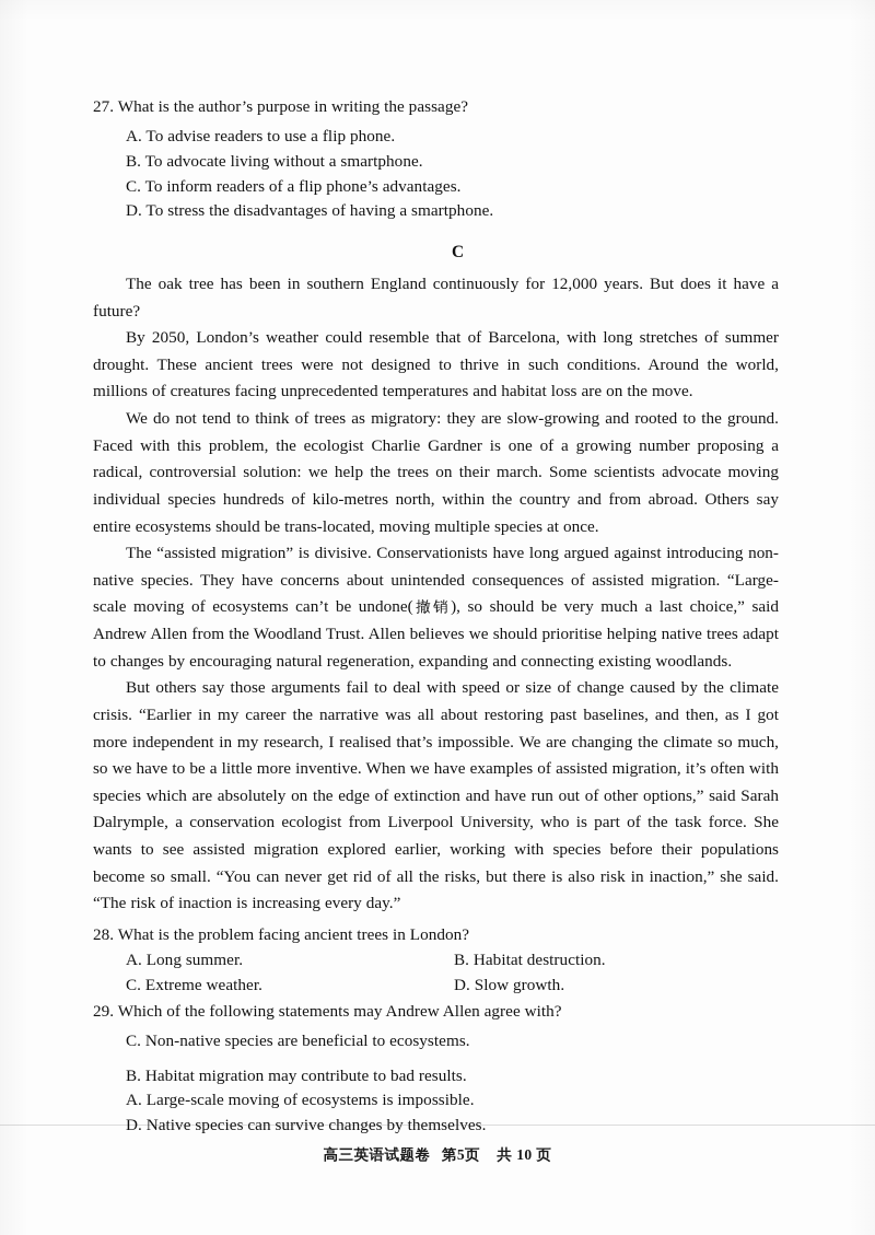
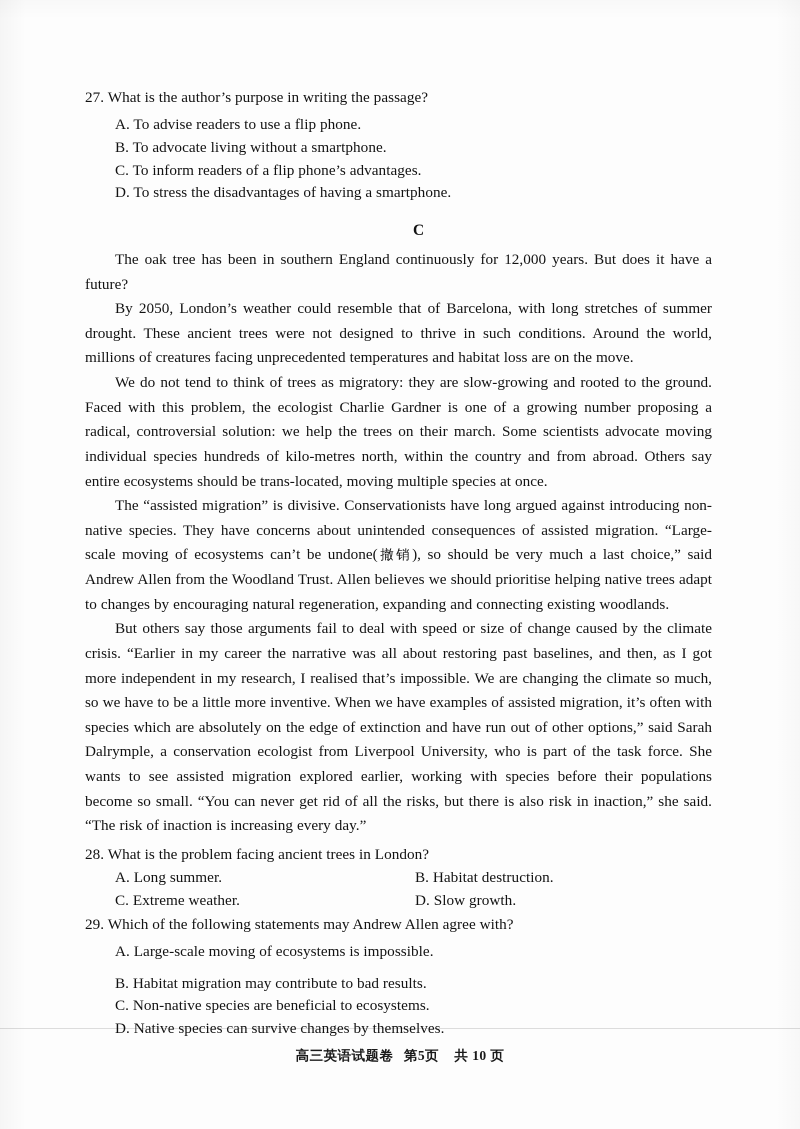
  27. What is the author’s purpose in writing the passage?
  A. To advise readers to use a flip phone.
  B. To advocate living without a smartphone.
  C. To inform readers of a flip phone’s advantages.
  D. To stress the disadvantages of having a smartphone.
  C
  The oak tree has been in southern England continuously for 12,000 years. But does it have a future?
  By 2050, London’s weather could resemble that of Barcelona, with long stretches of summer drought. These ancient trees were not designed to thrive in such conditions. Around the world, millions of creatures facing unprecedented temperatures and habitat loss are on the move.
  We do not tend to think of trees as migratory: they are slow-growing and rooted to the ground. Faced with this problem, the ecologist Charlie Gardner is one of a growing number proposing a radical, controversial solution: we help the trees on their march. Some scientists advocate moving individual species hundreds of kilo-metres north, within the country and from abroad. Others say entire ecosystems should be trans-located, moving multiple species at once.
  The “assisted migration” is divisive. Conservationists have long argued against introducing non-native species. They have concerns about unintended consequences of assisted migration. “Large-scale moving of ecosystems can’t be undone(撤销), so should be very much a last choice,” said Andrew Allen from the Woodland Trust. Allen believes we should prioritise helping native trees adapt to changes by encouraging natural regeneration, expanding and connecting existing woodlands.
  But others say those arguments fail to deal with speed or size of change caused by the climate crisis. “Earlier in my career the narrative was all about restoring past baselines, and then, as I got more independent in my research, I realised that’s impossible. We are changing the climate so much, so we have to be a little more inventive. When we have examples of assisted migration, it’s often with species which are absolutely on the edge of extinction and have run out of other options,” said Sarah Dalrymple, a conservation ecologist from Liverpool University, who is part of the task force. She wants to see assisted migration explored earlier, working with species before their populations become so small. “You can never get rid of all the risks, but there is also risk in inaction,” she said. “The risk of inaction is increasing every day.”
  28. What is the problem facing ancient trees in London?
  A. Long summer.
  B. Habitat destruction.
  C. Extreme weather.
  D. Slow growth.
  29. Which of the following statements may Andrew Allen agree with?
- C. Non-native species are beneficial to ecosystems.
+ A. Large-scale moving of ecosystems is impossible.
  B. Habitat migration may contribute to bad results.
- A. Large-scale moving of ecosystems is impossible.
+ C. Non-native species are beneficial to ecosystems.
  D. Native species can survive changes by themselves.
  高三英语试题卷 第5页 共 10 页
